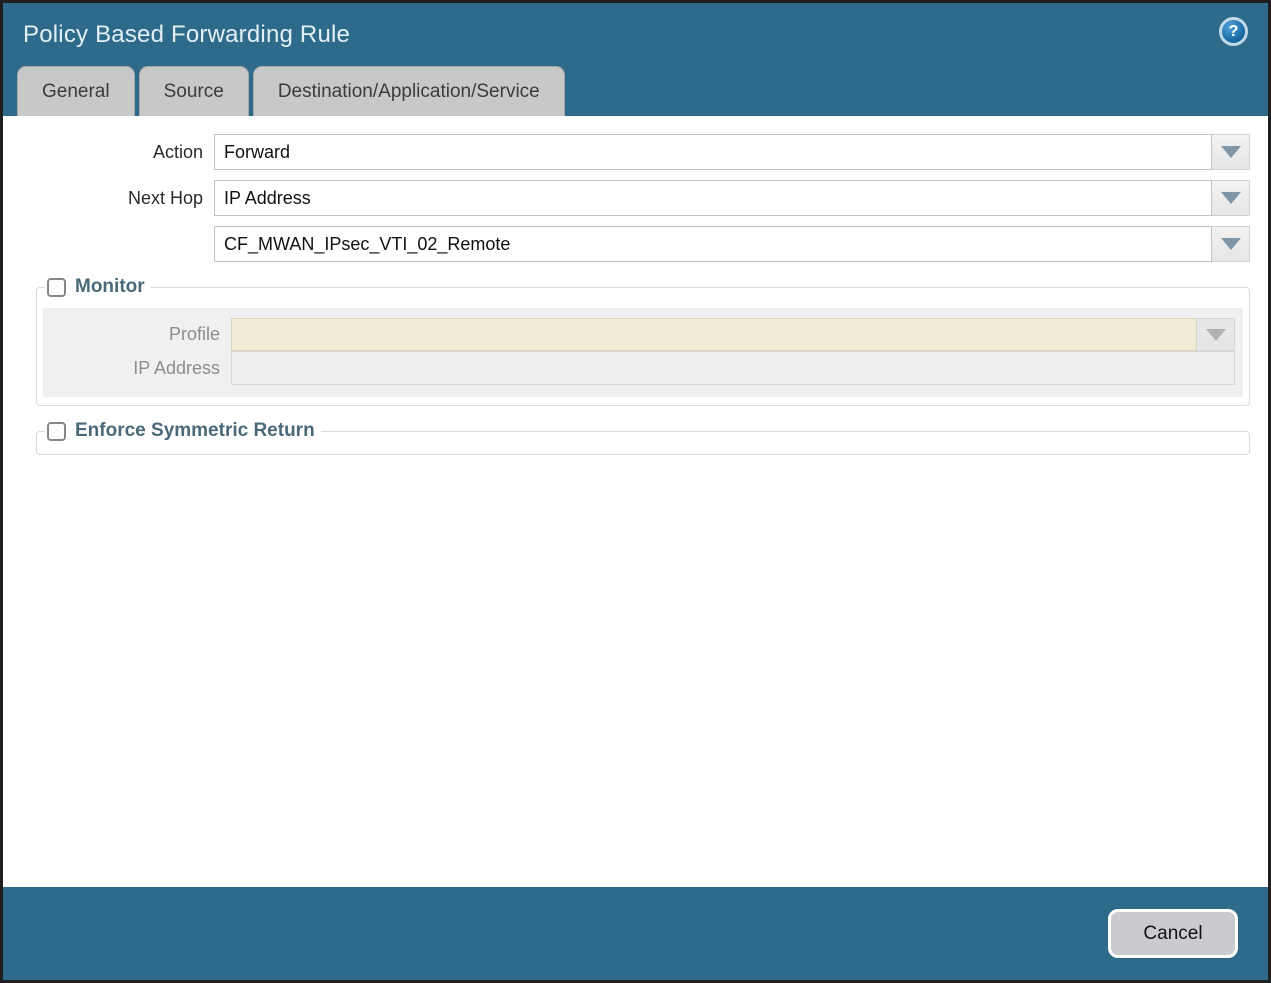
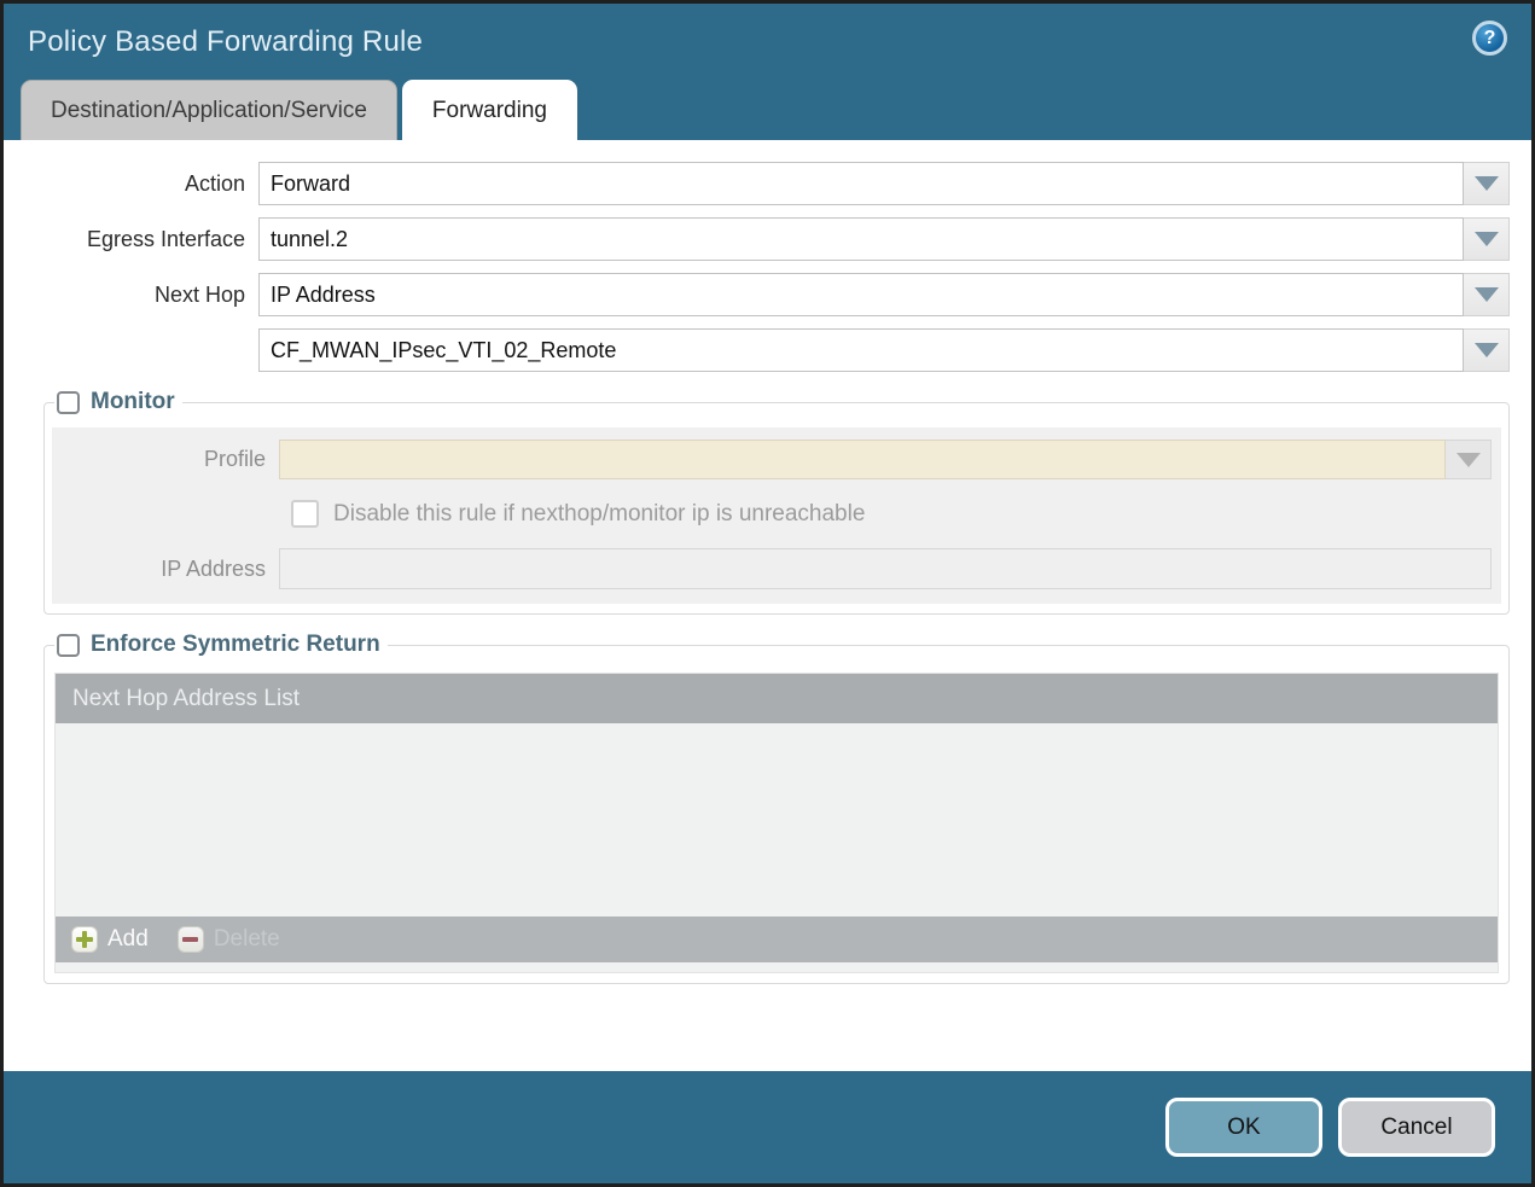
  Policy Based Forwarding Rule
  ?
- General
- Source
  Destination/Application/Service
+ Forwarding
  Action
  Forward
+ Egress Interface
+ tunnel.2
  Next Hop
  IP Address
  CF_MWAN_IPsec_VTI_02_Remote
  Monitor
  Profile
+ Disable this rule if nexthop/monitor ip is unreachable
  IP Address
  Enforce Symmetric Return
+ Next Hop Address List
+ Add
+ OK
  Cancel
